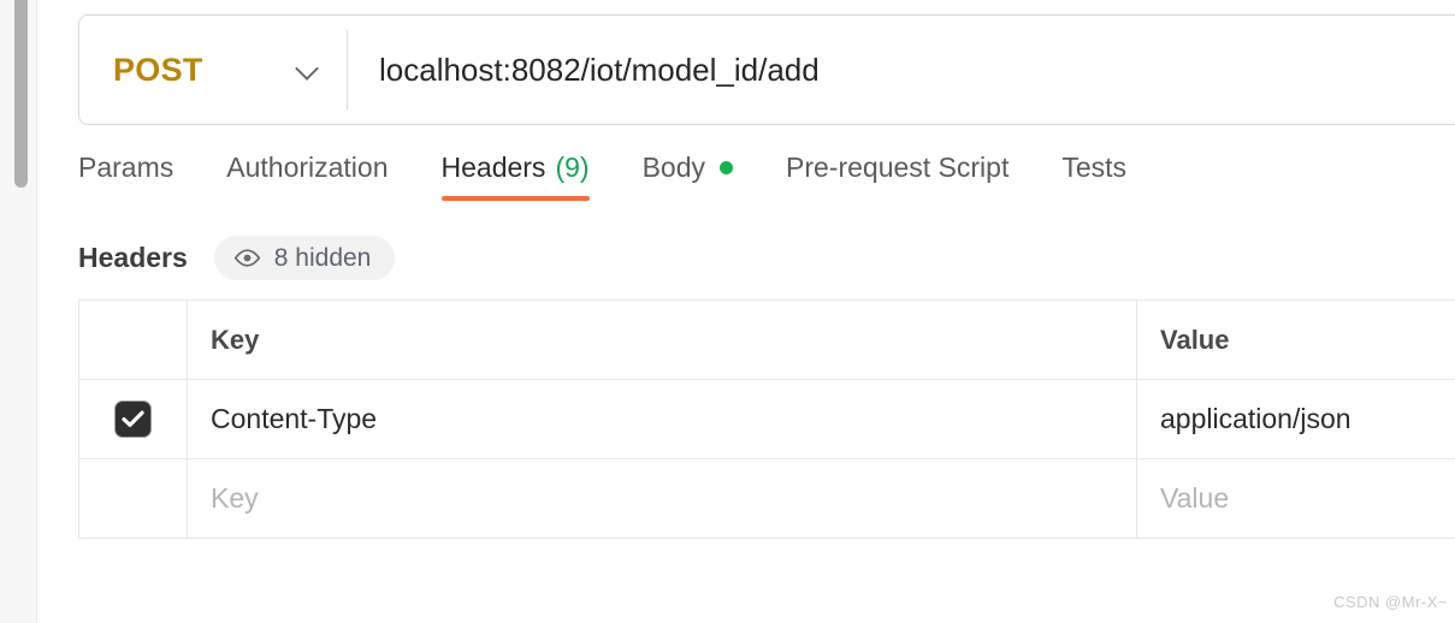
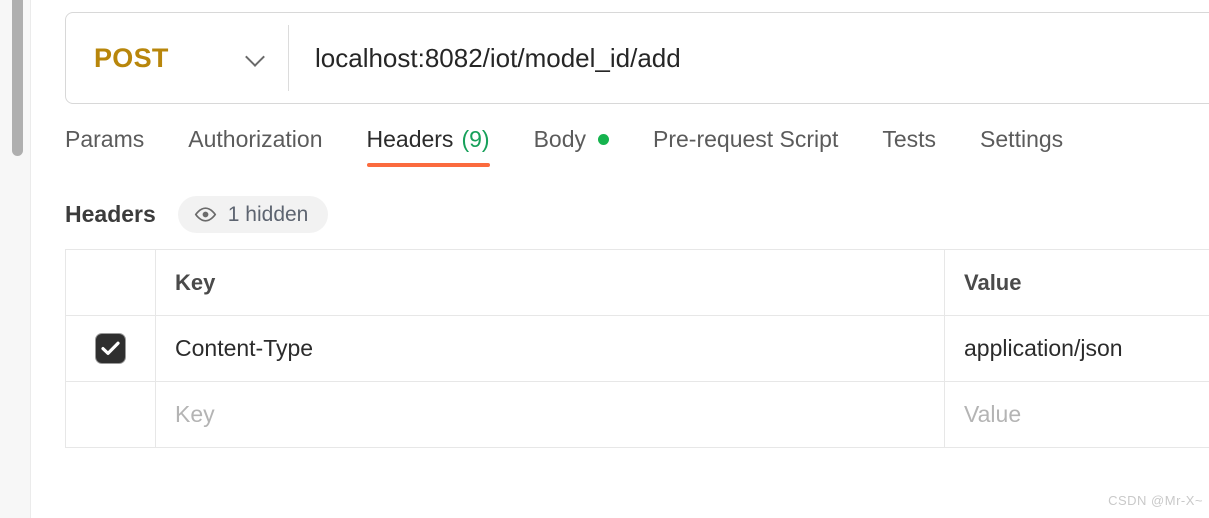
  POST
  localhost:8082/iot/model_id/add
  Params
  Authorization
  Headers
  (9)
  Body
  Pre-request Script
  Tests
+ Settings
  Headers
- 8 hidden
+ 1 hidden
  Key
  Value
  Content-Type
  application/json
  Key
  Value
  CSDN @Mr-X~
